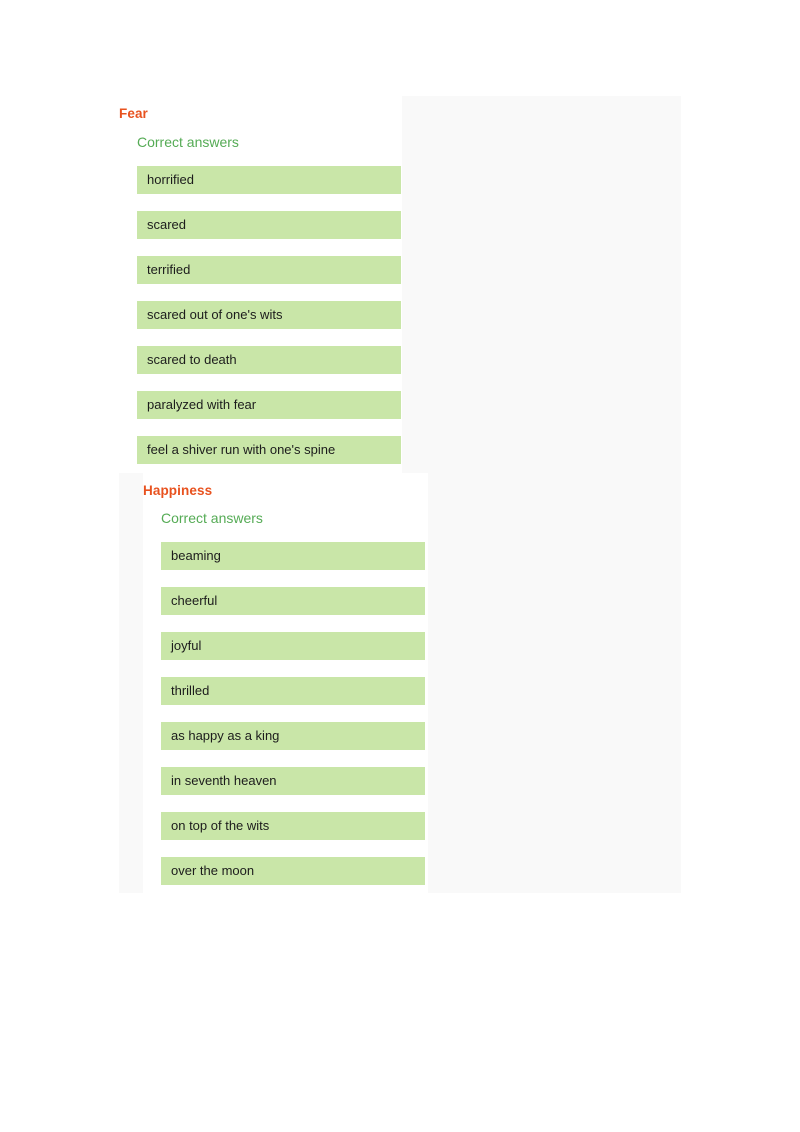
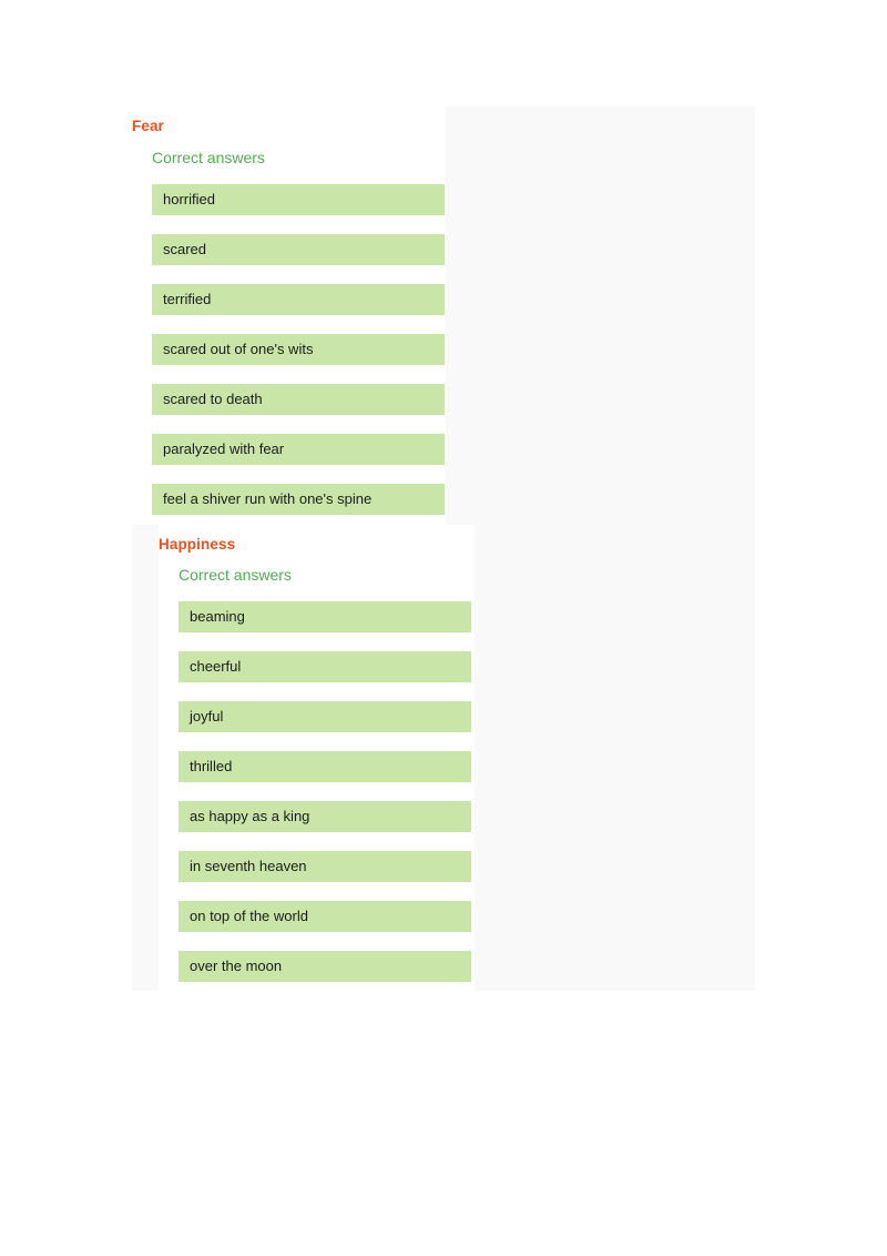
  Fear
  Correct answers
  horrified
  scared
  terrified
  scared out of one's wits
  scared to death
  paralyzed with fear
  feel a shiver run with one's spine
  Happiness
  Correct answers
  beaming
  cheerful
  joyful
  thrilled
  as happy as a king
  in seventh heaven
- on top of the wits
+ on top of the world
  over the moon
